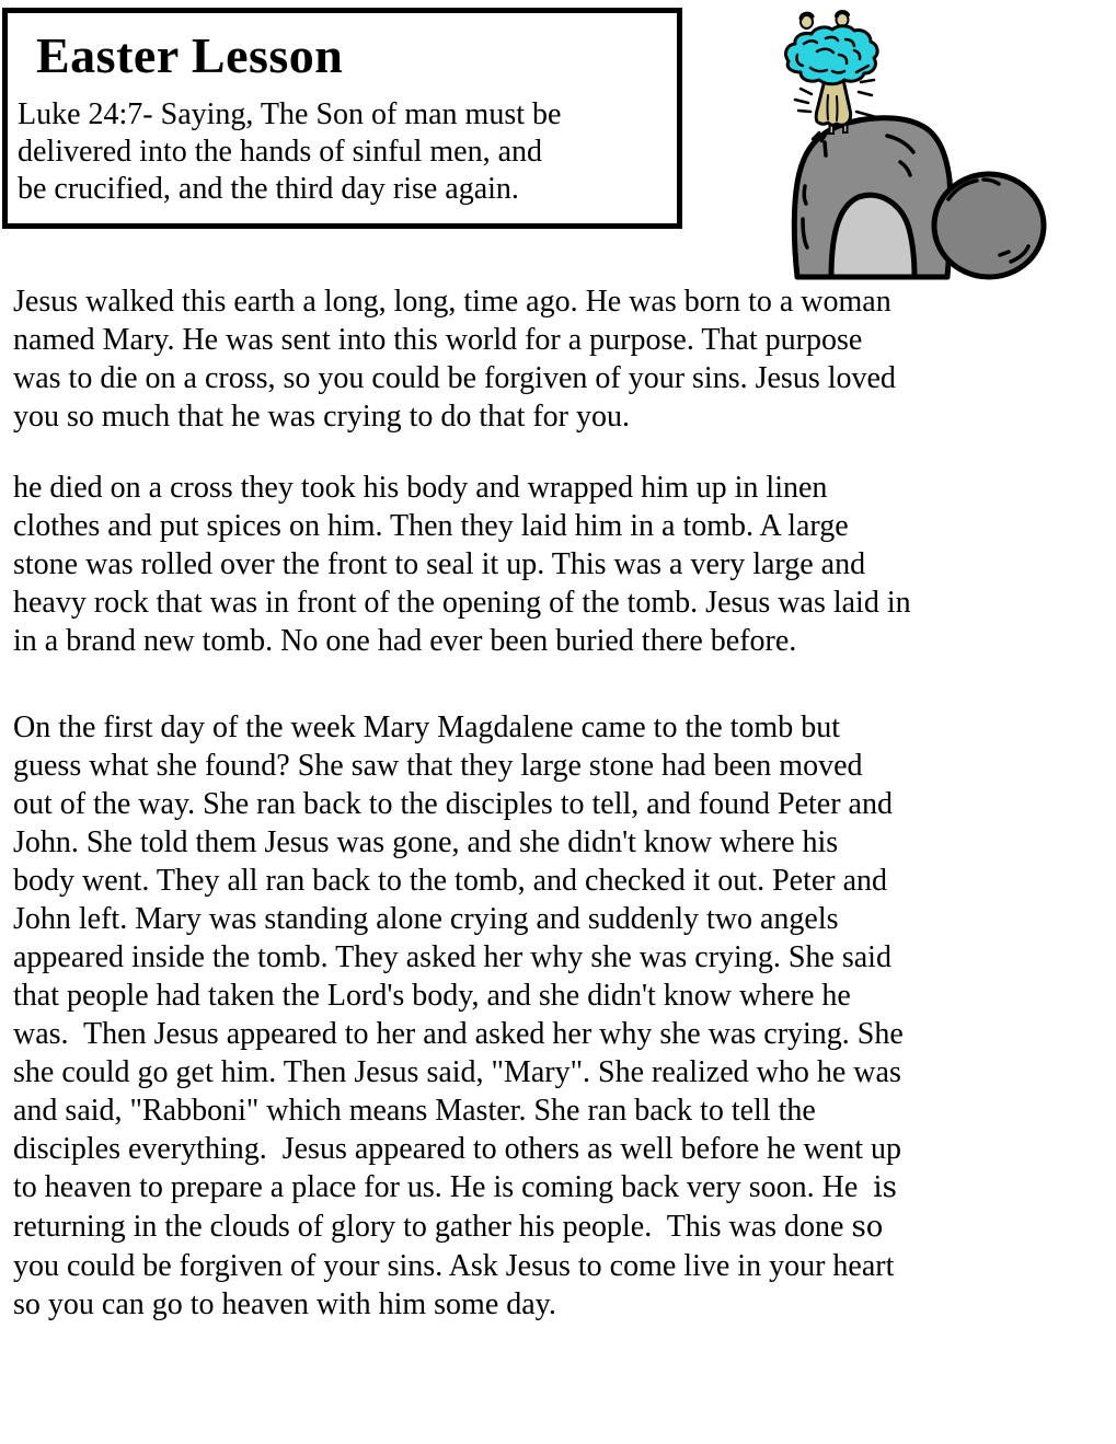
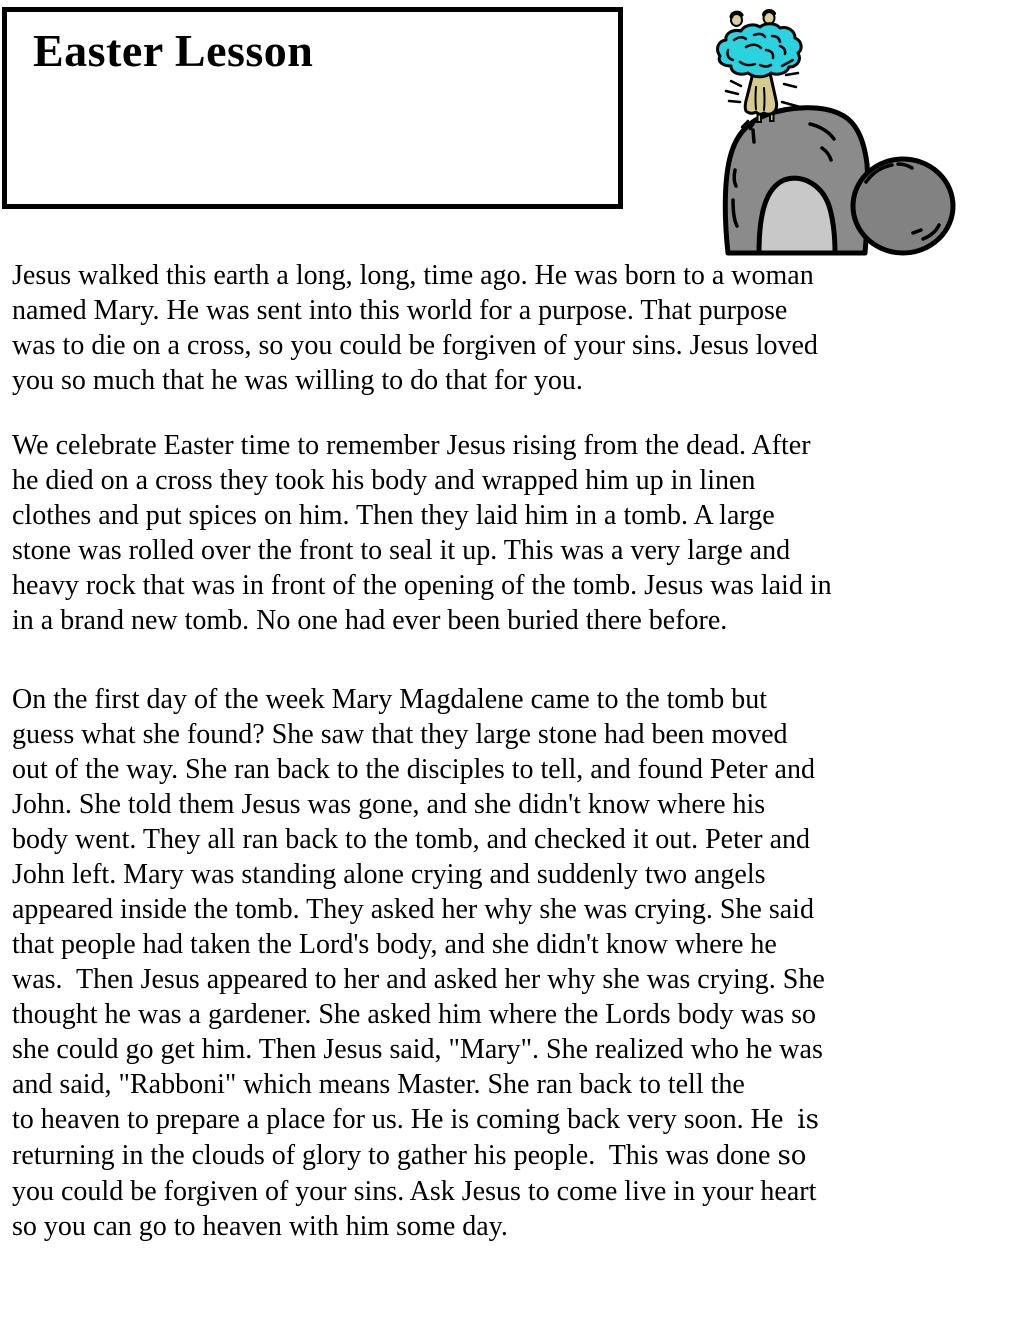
  Easter Lesson
- Luke 24:7- Saying, The Son of man must be
- delivered into the hands of sinful men, and
- be crucified, and the third day rise again.
  Jesus walked this earth a long, long, time ago. He was born to a woman
  named Mary. He was sent into this world for a purpose. That purpose
  was to die on a cross, so you could be forgiven of your sins. Jesus loved
- you so much that he was crying to do that for you.
+ you so much that he was willing to do that for you.
+ We celebrate Easter time to remember Jesus rising from the dead. After
  he died on a cross they took his body and wrapped him up in linen
  clothes and put spices on him. Then they laid him in a tomb. A large
  stone was rolled over the front to seal it up. This was a very large and
  heavy rock that was in front of the opening of the tomb. Jesus was laid in
  in a brand new tomb. No one had ever been buried there before.
  On the first day of the week Mary Magdalene came to the tomb but
  guess what she found? She saw that they large stone had been moved
  out of the way. She ran back to the disciples to tell, and found Peter and
  John. She told them Jesus was gone, and she didn't know where his
  body went. They all ran back to the tomb, and checked it out. Peter and
  John left. Mary was standing alone crying and suddenly two angels
  appeared inside the tomb. They asked her why she was crying. She said
  that people had taken the Lord's body, and she didn't know where he
  was. Then Jesus appeared to her and asked her why she was crying. She
+ thought he was a gardener. She asked him where the Lords body was so
  she could go get him. Then Jesus said, "Mary". She realized who he was
  and said, "Rabboni" which means Master. She ran back to tell the
- disciples everything. Jesus appeared to others as well before he went up
  to heaven to prepare a place for us. He is coming back very soon. He is
  returning in the clouds of glory to gather his people. This was done so
  you could be forgiven of your sins. Ask Jesus to come live in your heart
  so you can go to heaven with him some day.
